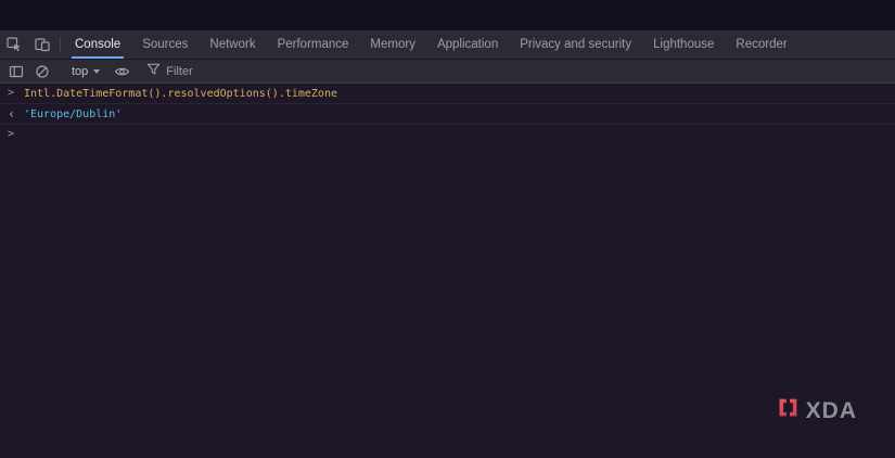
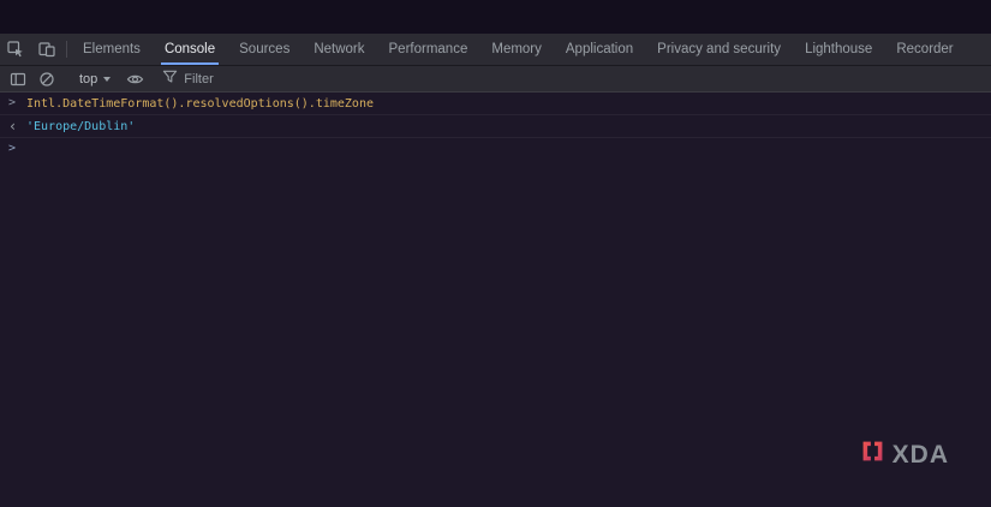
+ Elements
  Console
  Sources
  Network
  Performance
  Memory
  Application
  Privacy and security
  Lighthouse
  Recorder
  top
  Filter
  >
  Intl.DateTimeFormat().resolvedOptions().timeZone
  ‹
  'Europe/Dublin'
  >
  XDA
